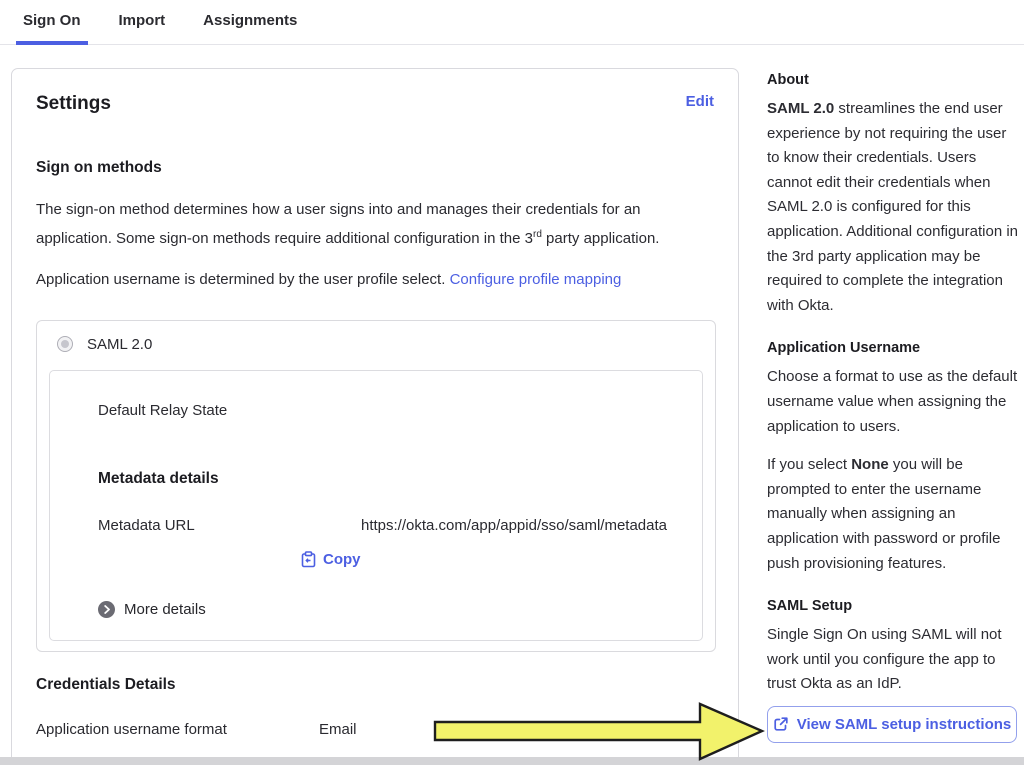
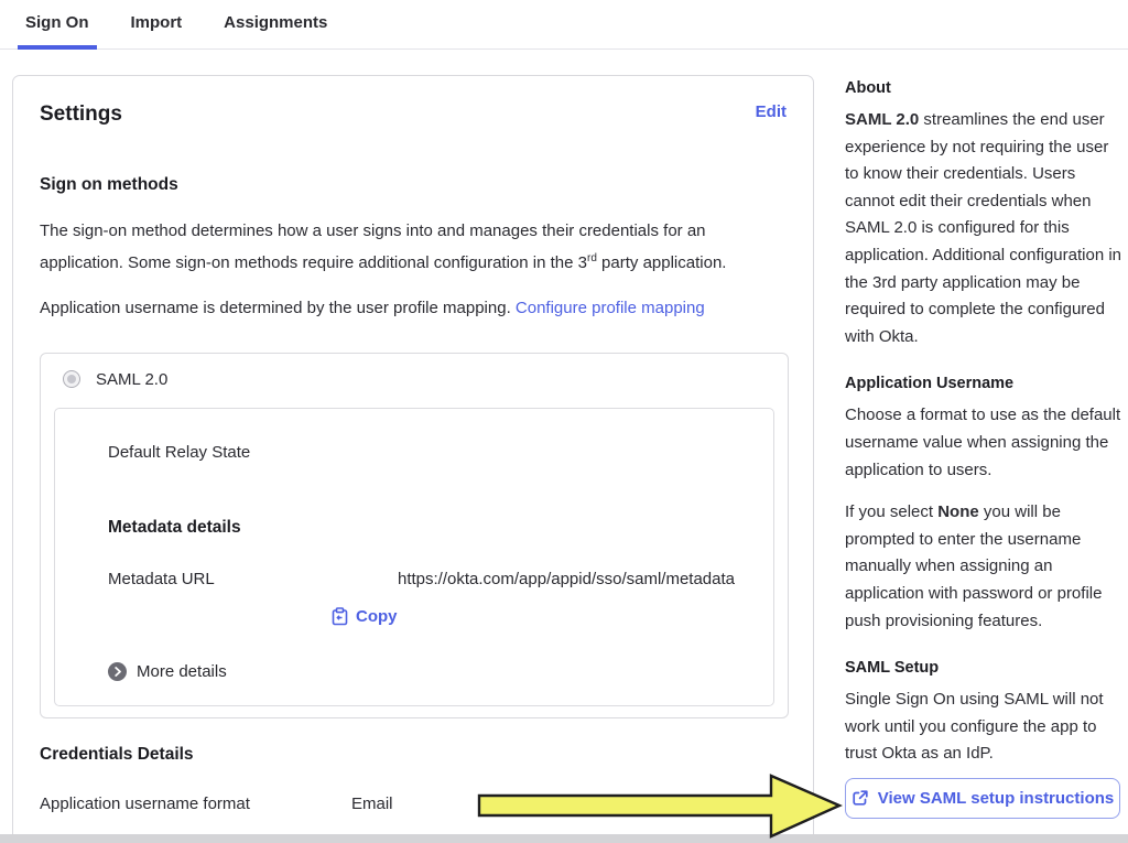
  Sign On
  Import
  Assignments
  Settings
  Edit
  Sign on methods
  The sign-on method determines how a user signs into and manages their credentials for an application. Some sign-on methods require additional configuration in the 3rd party application.
- Application username is determined by the user profile select. Configure profile mapping
+ Application username is determined by the user profile mapping. Configure profile mapping
  SAML 2.0
  Default Relay State
  Metadata details
  Metadata URL
  https://okta.com/app/appid/sso/saml/metadata
  Copy
  More details
  Credentials Details
  Application username format
  Email
  About
- SAML 2.0 streamlines the end user experience by not requiring the user to know their credentials. Users cannot edit their credentials when SAML 2.0 is configured for this application. Additional configuration in the 3rd party application may be required to complete the integration with Okta.
+ SAML 2.0 streamlines the end user experience by not requiring the user to know their credentials. Users cannot edit their credentials when SAML 2.0 is configured for this application. Additional configuration in the 3rd party application may be required to complete the configured with Okta.
  Application Username
  Choose a format to use as the default username value when assigning the application to users.
  If you select None you will be prompted to enter the username manually when assigning an application with password or profile push provisioning features.
  SAML Setup
  Single Sign On using SAML will not work until you configure the app to trust Okta as an IdP.
  View SAML setup instructions
